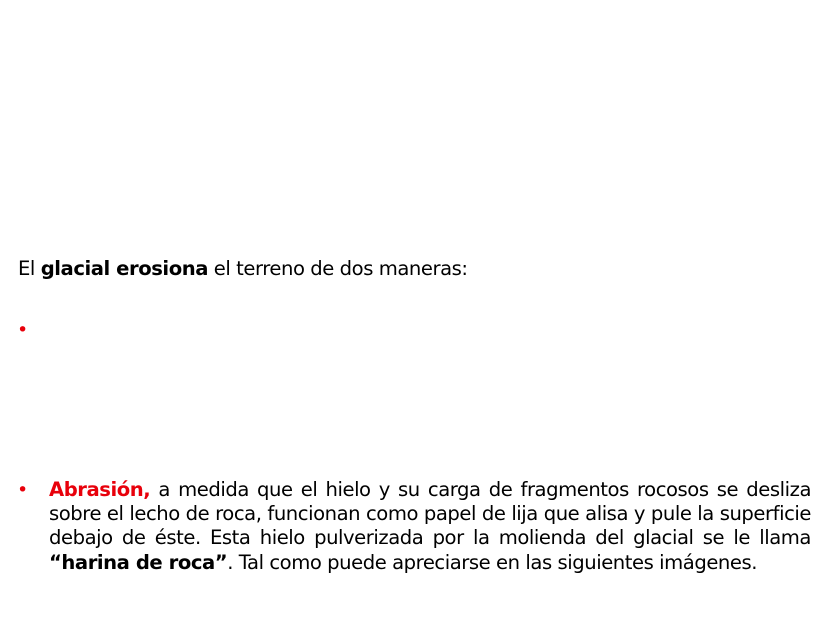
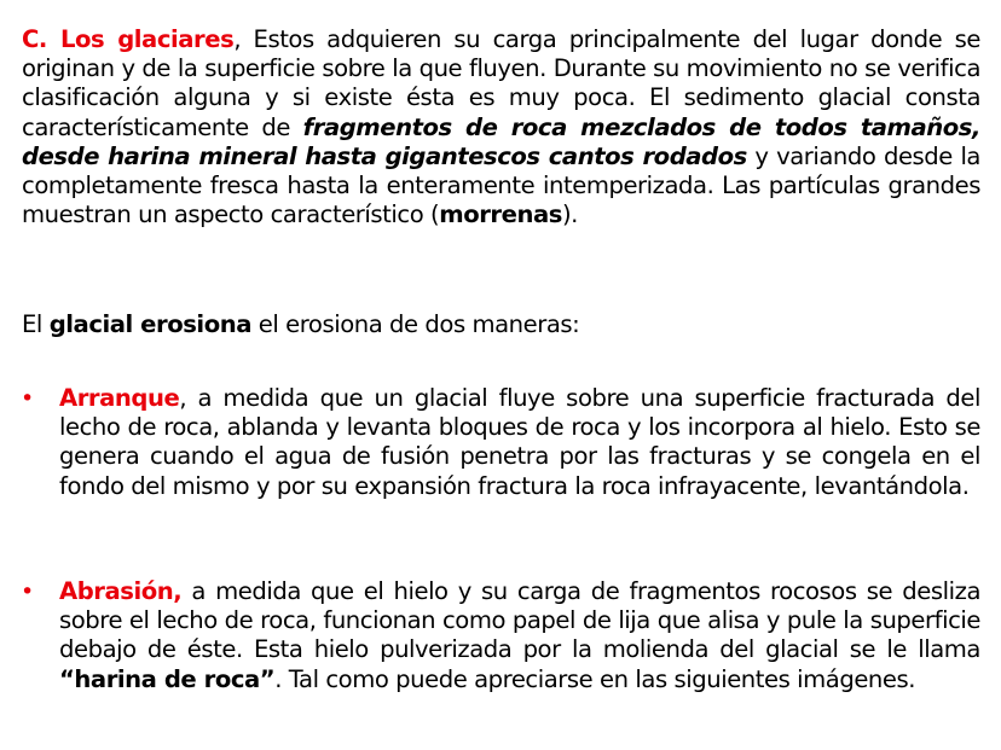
+ C. Los glaciares, Estos adquieren su carga principalmente del lugar donde se originan y de la superficie sobre la que fluyen. Durante su movimiento no se verifica clasificación alguna y si existe ésta es muy poca. El sedimento glacial consta característicamente de fragmentos de roca mezclados de todos tamaños, desde harina mineral hasta gigantescos cantos rodados y variando desde la completamente fresca hasta la enteramente intemperizada. Las partículas grandes muestran un aspecto característico (morrenas).
- El glacial erosiona el terreno de dos maneras:
+ El glacial erosiona el erosiona de dos maneras:
  •
+ Arranque, a medida que un glacial fluye sobre una superficie fracturada del lecho de roca, ablanda y levanta bloques de roca y los incorpora al hielo. Esto se genera cuando el agua de fusión penetra por las fracturas y se congela en el fondo del mismo y por su expansión fractura la roca infrayacente, levantándola.
  •
  Abrasión, a medida que el hielo y su carga de fragmentos rocosos se desliza sobre el lecho de roca, funcionan como papel de lija que alisa y pule la superficie debajo de éste. Esta hielo pulverizada por la molienda del glacial se le llama “harina de roca”. Tal como puede apreciarse en las siguientes imágenes.
